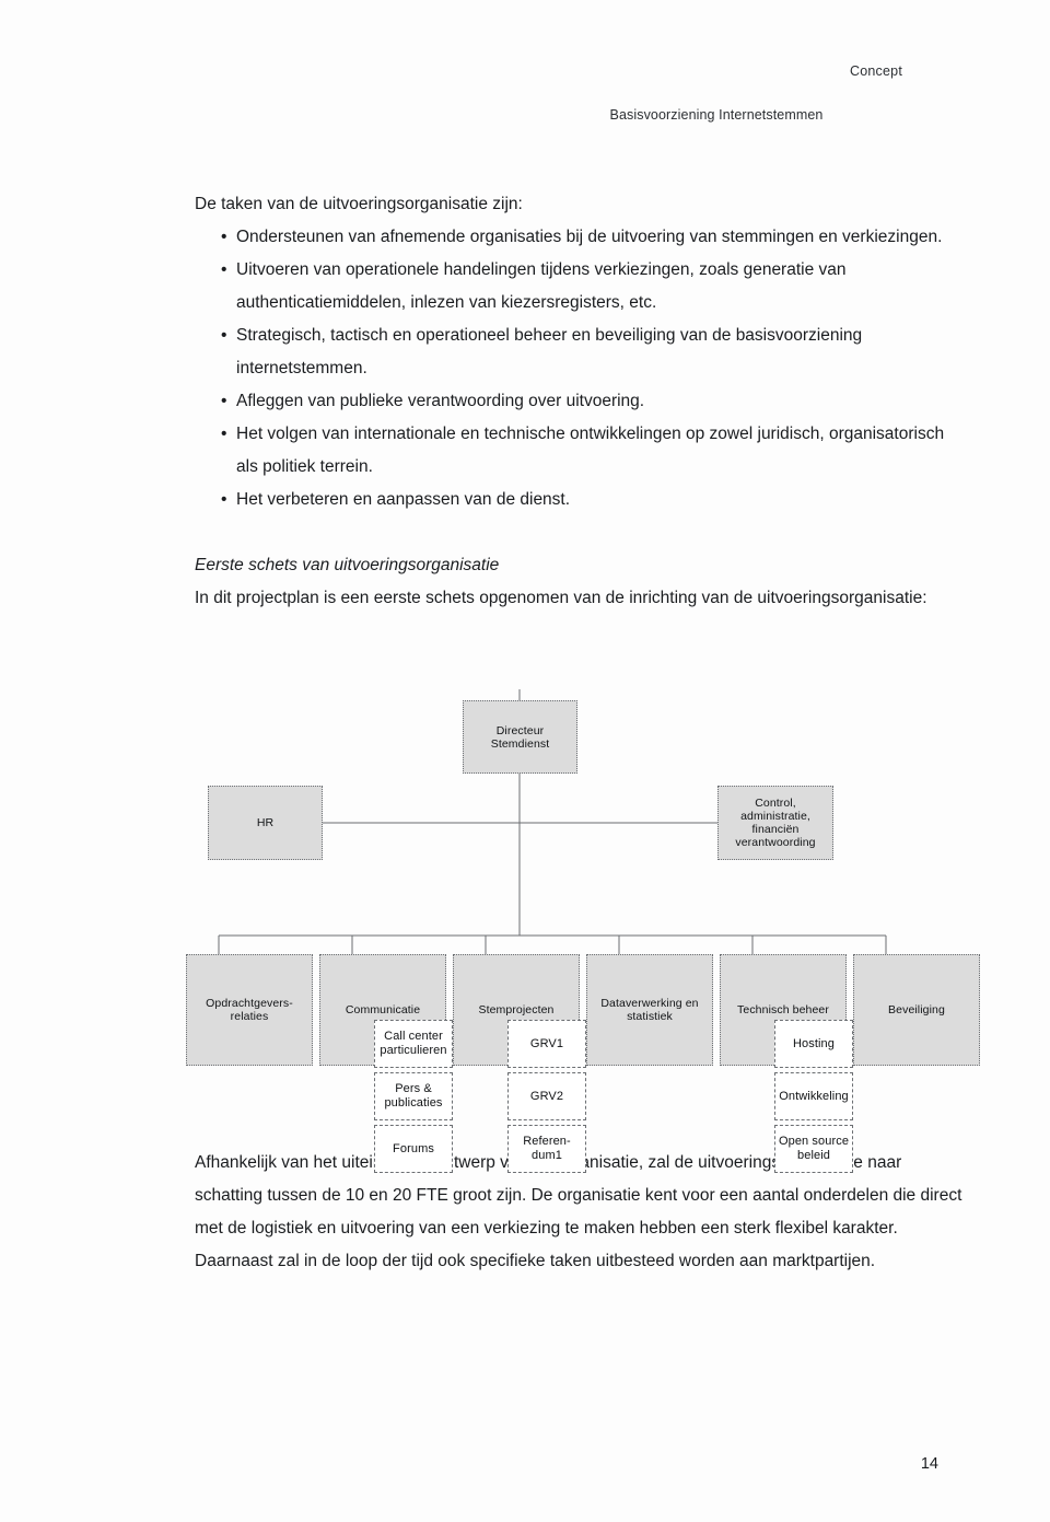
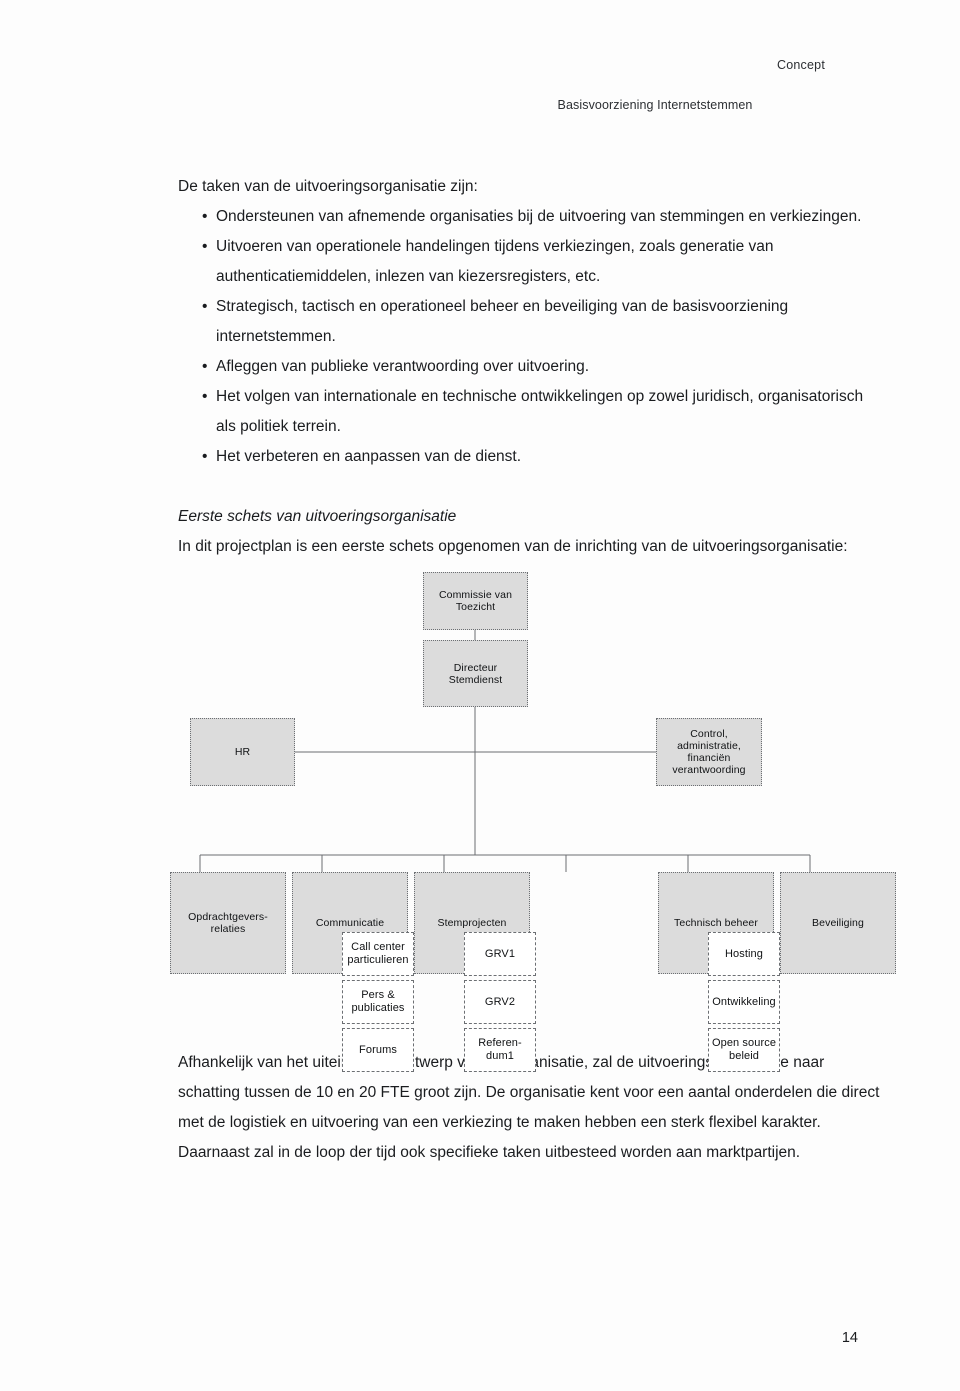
  Concept
  Basisvoorziening Internetstemmen
  De taken van de uitvoeringsorganisatie zijn:
  •
  Ondersteunen van afnemende organisaties bij de uitvoering van stemmingen en verkiezingen.
  •
  Uitvoeren van operationele handelingen tijdens verkiezingen, zoals generatie van authenticatiemiddelen, inlezen van kiezersregisters, etc.
  •
  Strategisch, tactisch en operationeel beheer en beveiliging van de basisvoorziening internetstemmen.
  •
  Afleggen van publieke verantwoording over uitvoering.
  •
  Het volgen van internationale en technische ontwikkelingen op zowel juridisch, organisatorisch als politiek terrein.
  •
  Het verbeteren en aanpassen van de dienst.
  Eerste schets van uitvoeringsorganisatie
  In dit projectplan is een eerste schets opgenomen van de inrichting van de uitvoeringsorganisatie:
+ Commissie van Toezicht
  Directeur Stemdienst
  HR
  Control, administratie, financiën verantwoording
  Opdrachtgevers-relaties
  Communicatie
  Stemprojecten
- Dataverwerking en statistiek
  Technisch beheer
  Beveiliging
  Call center particulieren
  Pers & publicaties
  Forums
  GRV1
  GRV2
  Referen-dum1
  Hosting
  Ontwikkeling
  Open source beleid
  Afhankelijk van het uiteitwerp vnisatie, zal de uitvoeringe naar schatting tussen de 10 en 20 FTE groot zijn. De organisatie kent voor een aantal onderdelen die direct met de logistiek en uitvoering van een verkiezing te maken hebben een sterk flexibel karakter. Daarnaast zal in de loop der tijd ook specifieke taken uitbesteed worden aan marktpartijen.
  14
